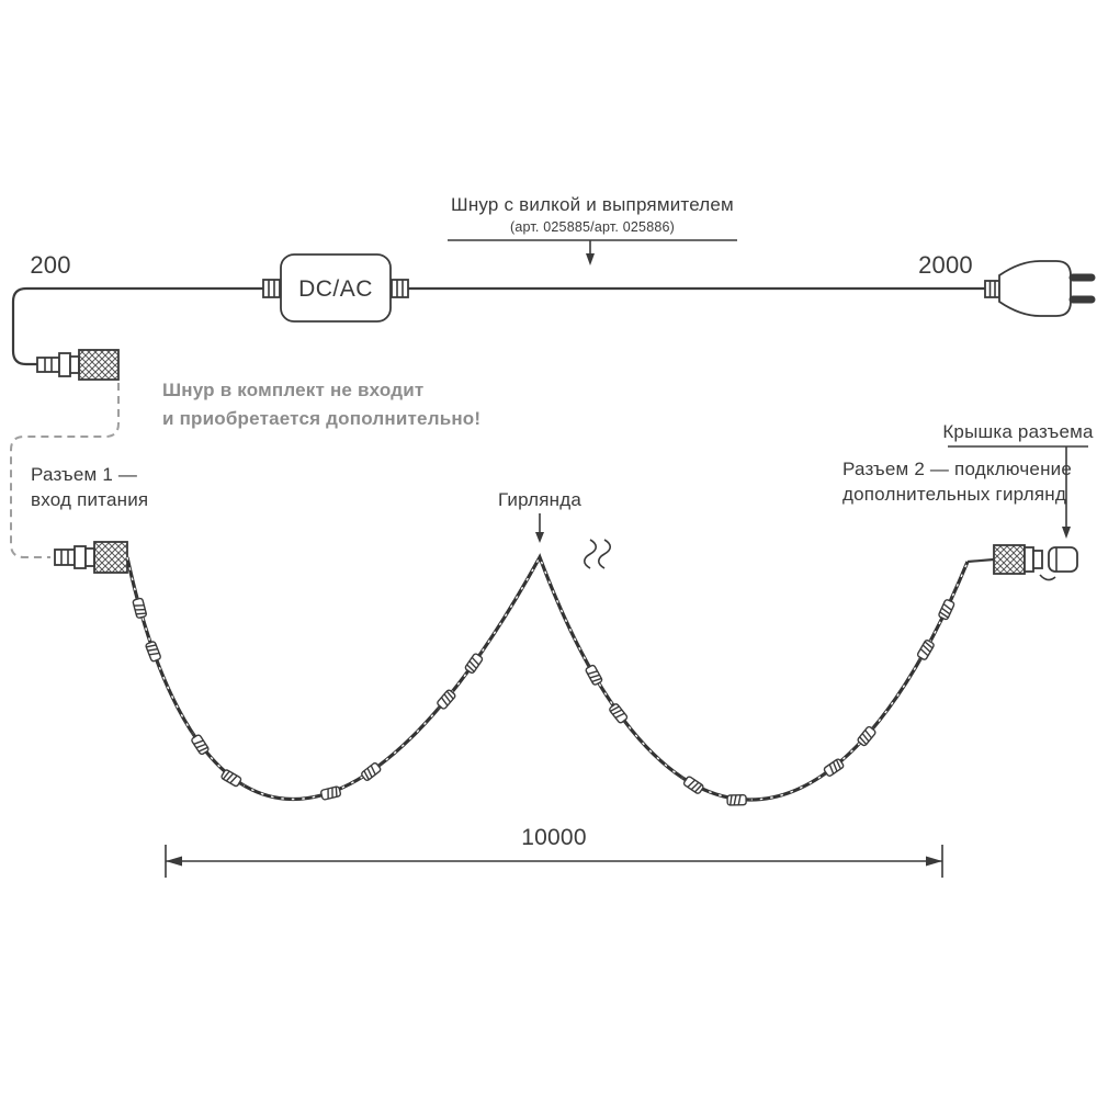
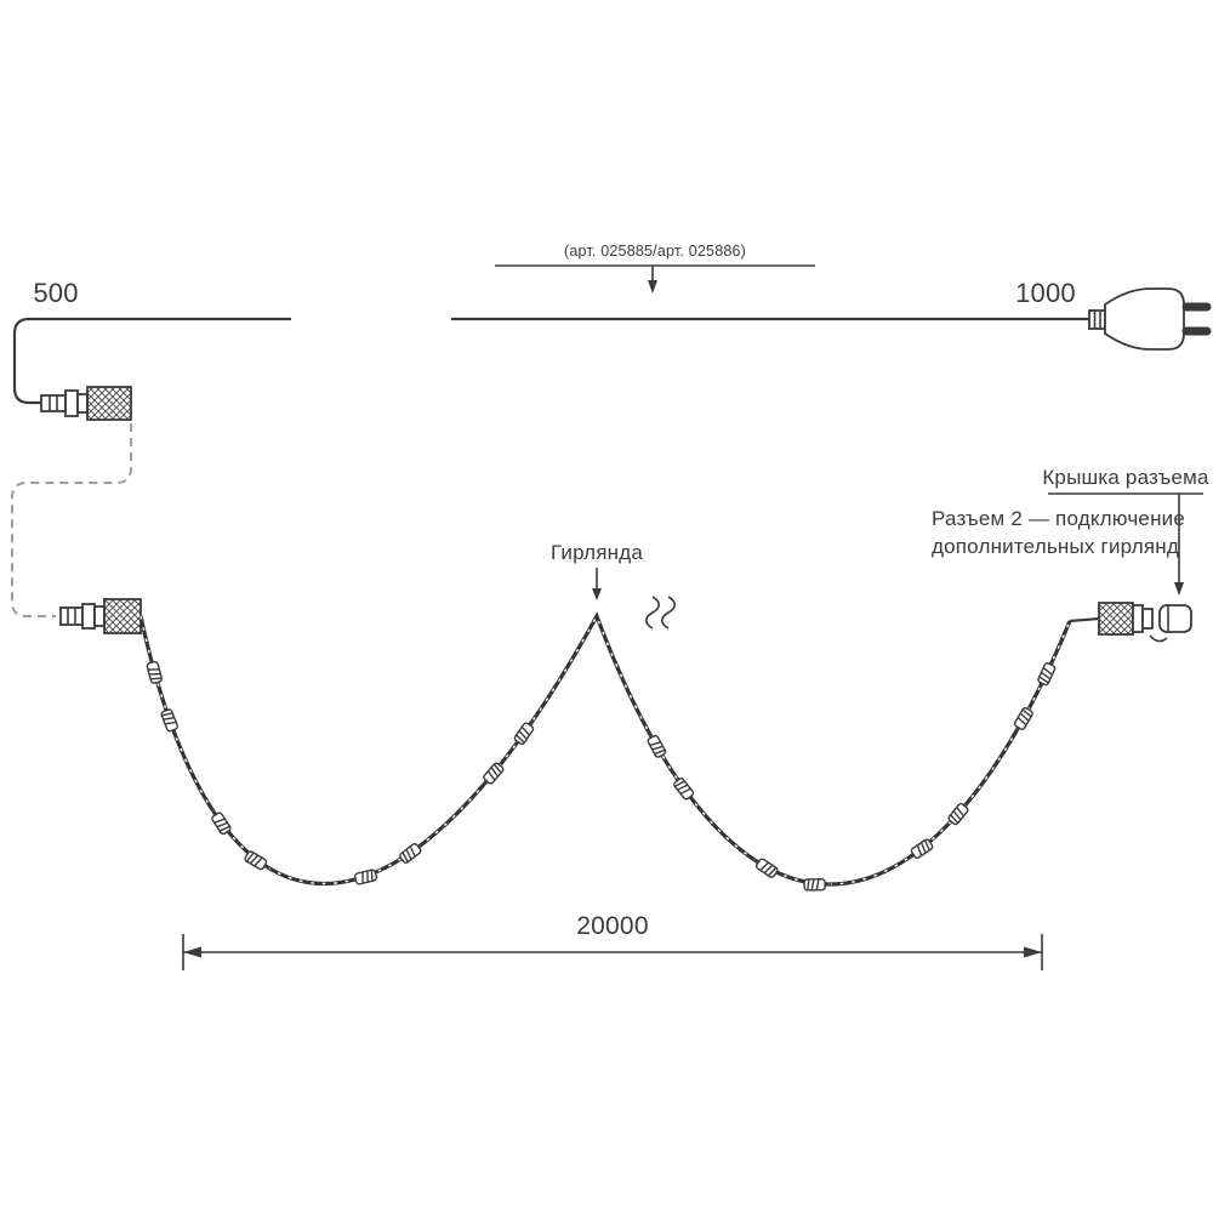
- Шнур с вилкой и выпрямителем
  (арт. 025885/арт. 025886)
- 200
+ 500
- 2000
+ 1000
- DC/AC
- Шнур в комплект не входит
- и приобретается дополнительно!
- Разъем 1 —
- вход питания
  Гирлянда
  Разъем 2 — подключени
  дополнительных гирлянд
  Крышка разъема
- 10000
+ 20000
